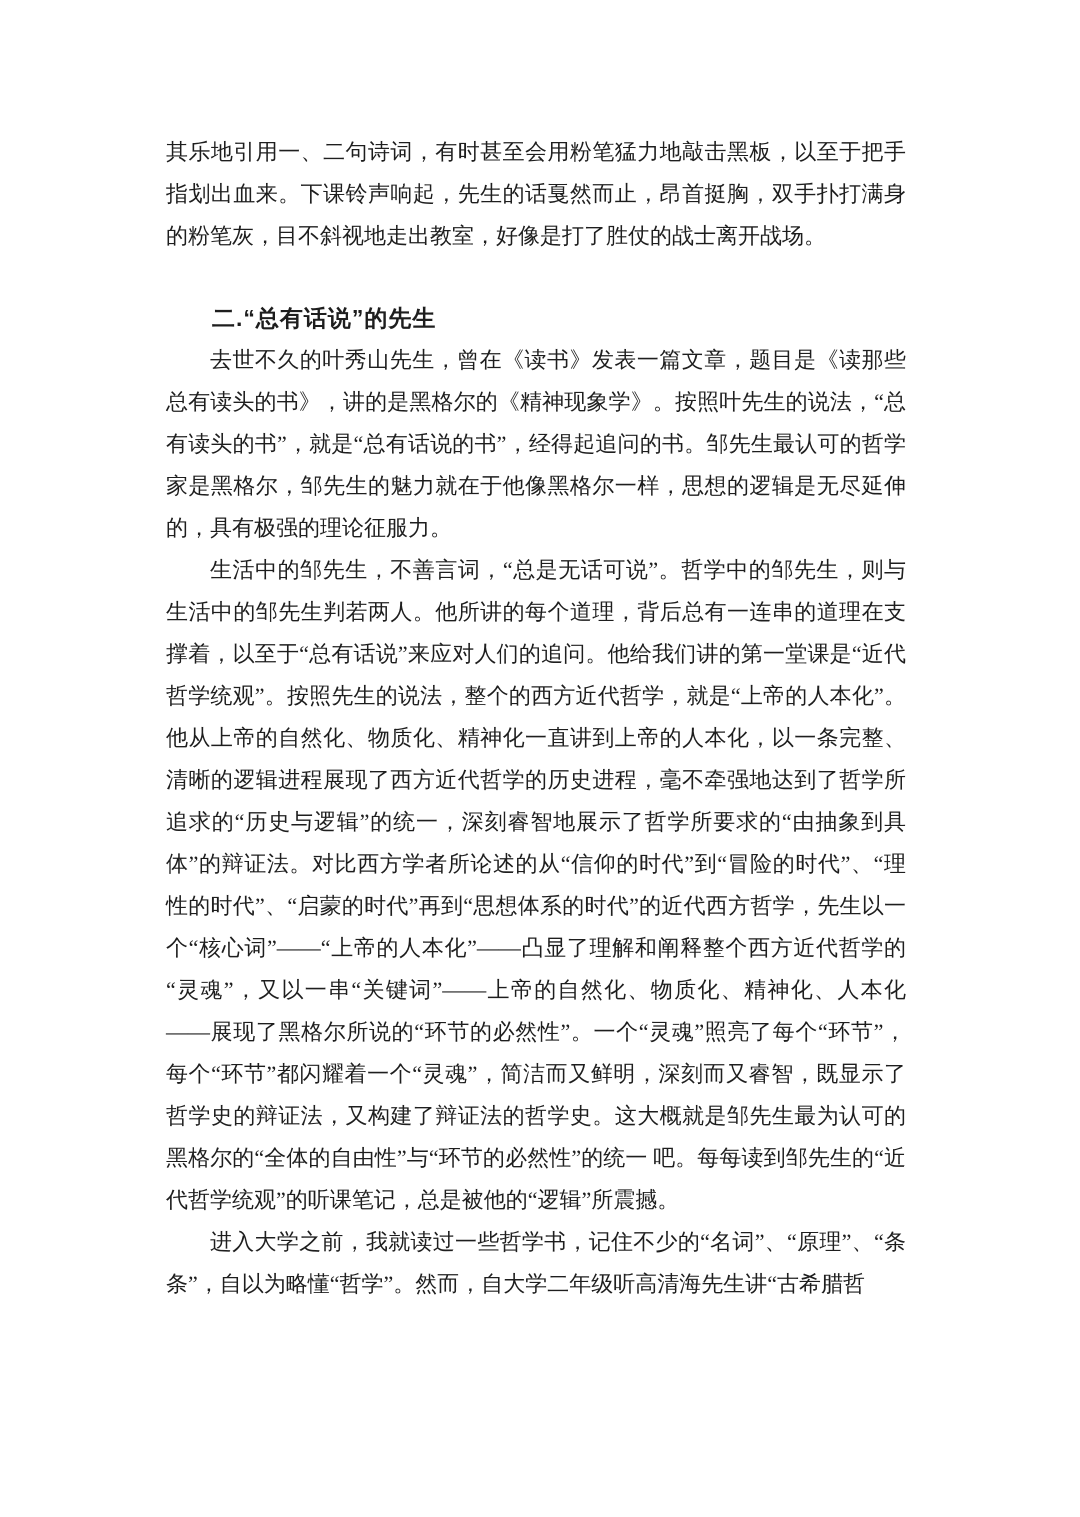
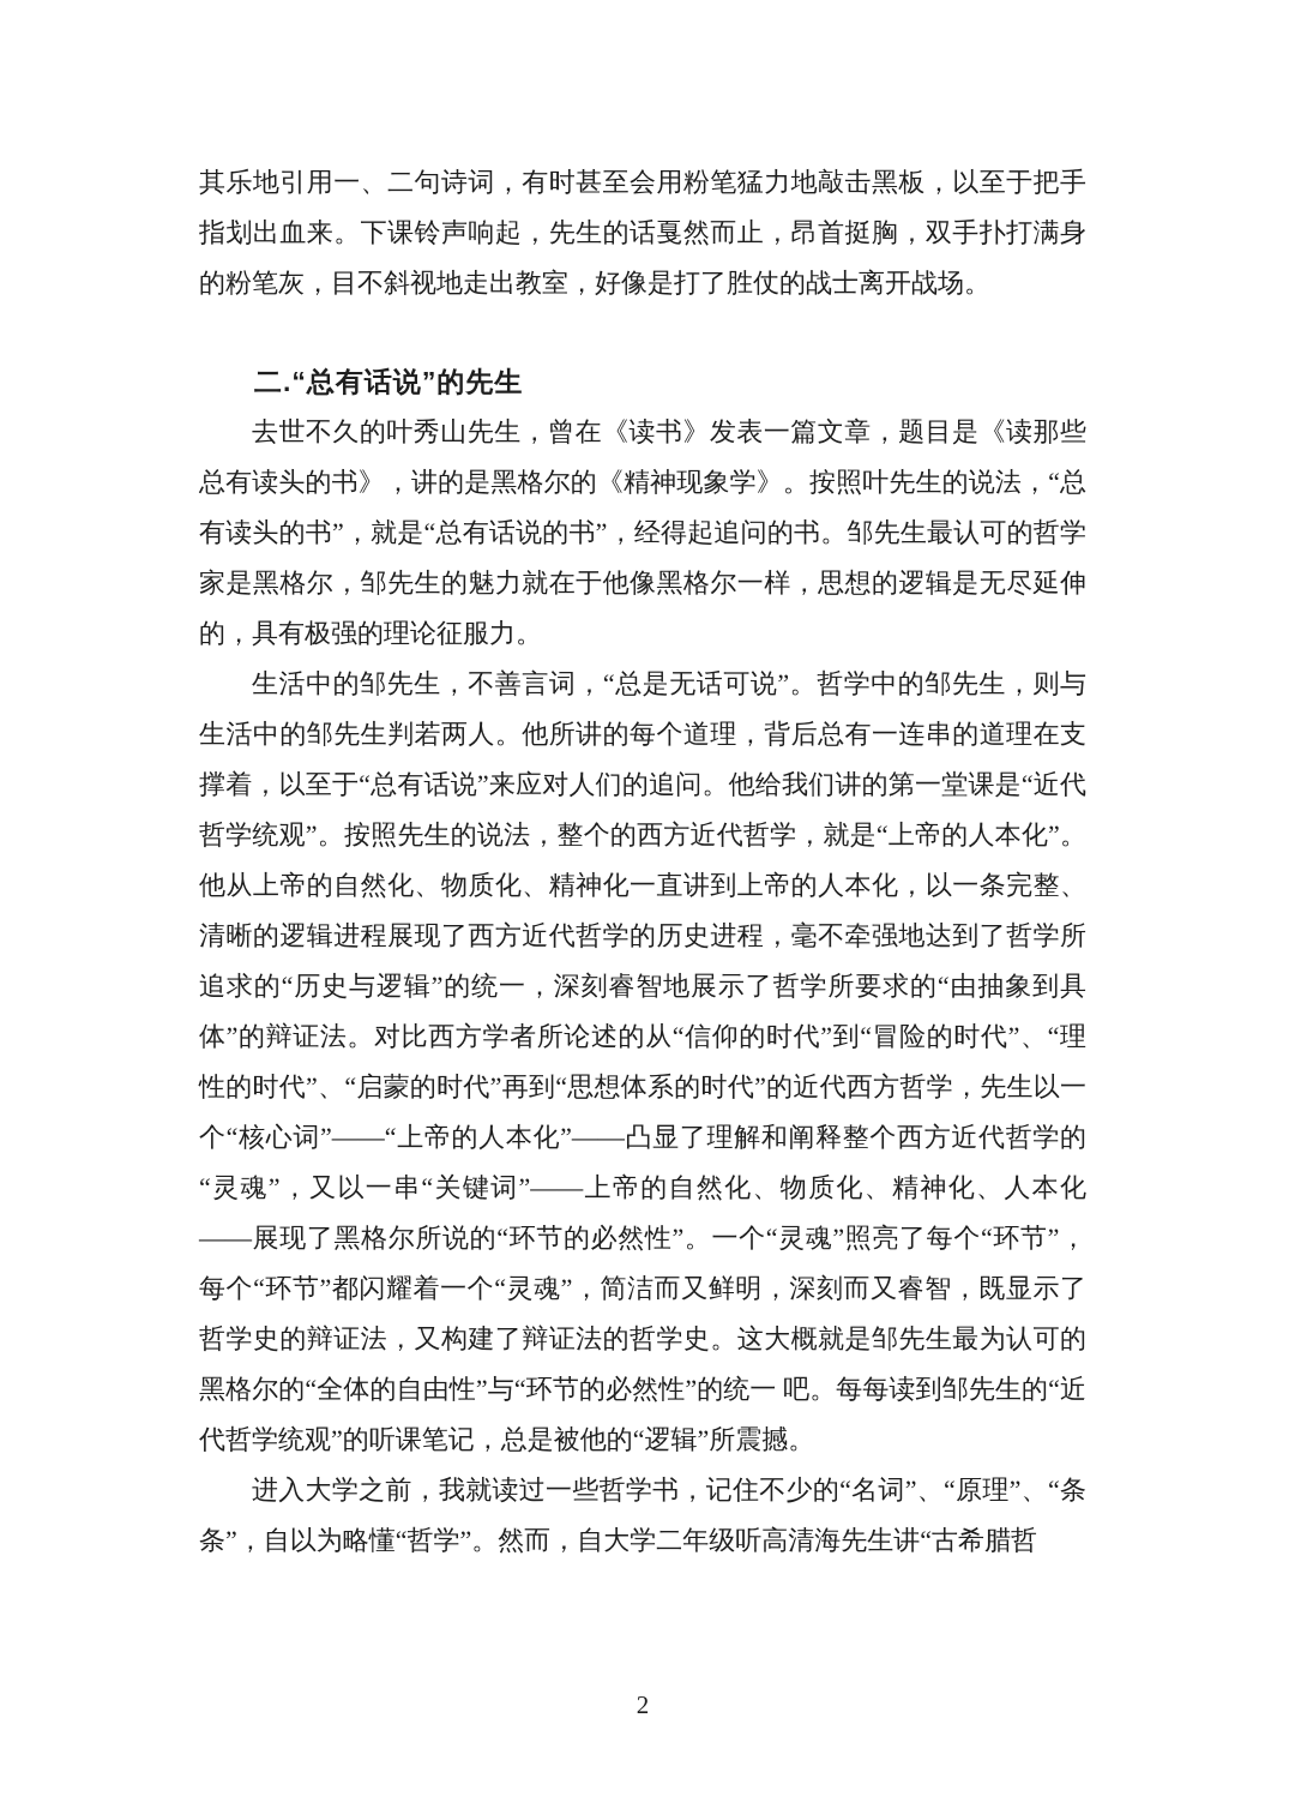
  其乐地引用一、二句诗词，有时甚至会用粉笔猛力地敲击黑板，以至于把手指划出血来。下课铃声响起，先生的话戛然而止，昂首挺胸，双手扑打满身的粉笔灰，目不斜视地走出教室，好像是打了胜仗的战士离开战场。
  二.“总有话说”的先生
  去世不久的叶秀山先生，曾在《读书》发表一篇文章，题目是《读那些总有读头的书》，讲的是黑格尔的《精神现象学》。按照叶先生的说法，“总有读头的书”，就是“总有话说的书”，经得起追问的书。邹先生最认可的哲学家是黑格尔，邹先生的魅力就在于他像黑格尔一样，思想的逻辑是无尽延伸的，具有极强的理论征服力。
  生活中的邹先生，不善言词，“总是无话可说”。哲学中的邹先生，则与生活中的邹先生判若两人。他所讲的每个道理，背后总有一连串的道理在支撑着，以至于“总有话说”来应对人们的追问。他给我们讲的第一堂课是“近代哲学统观”。按照先生的说法，整个的西方近代哲学，就是“上帝的人本化”。他从上帝的自然化、物质化、精神化一直讲到上帝的人本化，以一条完整、清晰的逻辑进程展现了西方近代哲学的历史进程，毫不牵强地达到了哲学所追求的“历史与逻辑”的统一，深刻睿智地展示了哲学所要求的“由抽象到具体”的辩证法。对比西方学者所论述的从“信仰的时代”到“冒险的时代”、“理性的时代”、“启蒙的时代”再到“思想体系的时代”的近代西方哲学，先生以一个“核心词”——“上帝的人本化”——凸显了理解和阐释整个西方近代哲学的“灵魂”，又以一串“关键词”——上帝的自然化、物质化、精神化、人本化——展现了黑格尔所说的“环节的必然性”。一个“灵魂”照亮了每个“环节”，每个“环节”都闪耀着一个“灵魂”，简洁而又鲜明，深刻而又睿智，既显示了哲学史的辩证法，又构建了辩证法的哲学史。这大概就是邹先生最为认可的黑格尔的“全体的自由性”与“环节的必然性”的统一 吧。每每读到邹先生的“近代哲学统观”的听课笔记，总是被他的“逻辑”所震撼。
  进入大学之前，我就读过一些哲学书，记住不少的“名词”、“原理”、“条条”，自以为略懂“哲学”。然而，自大学二年级听高清海先生讲“古希腊哲
+ 2
